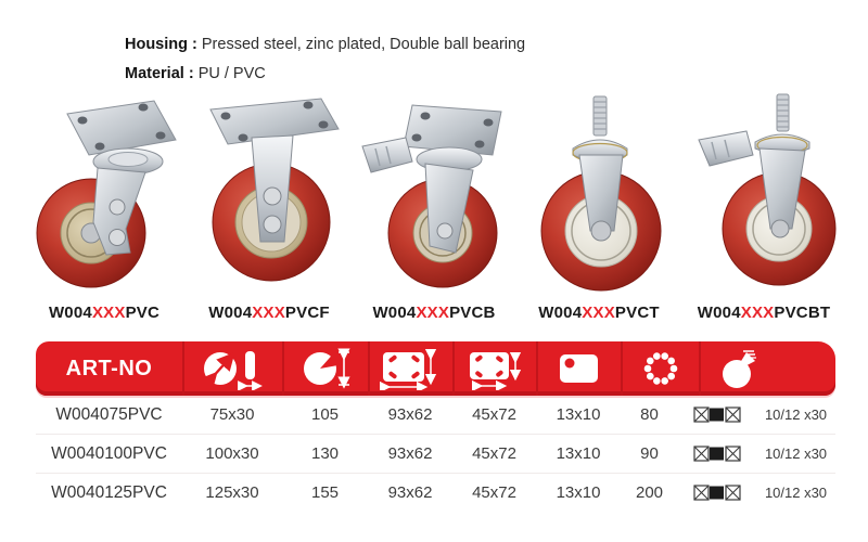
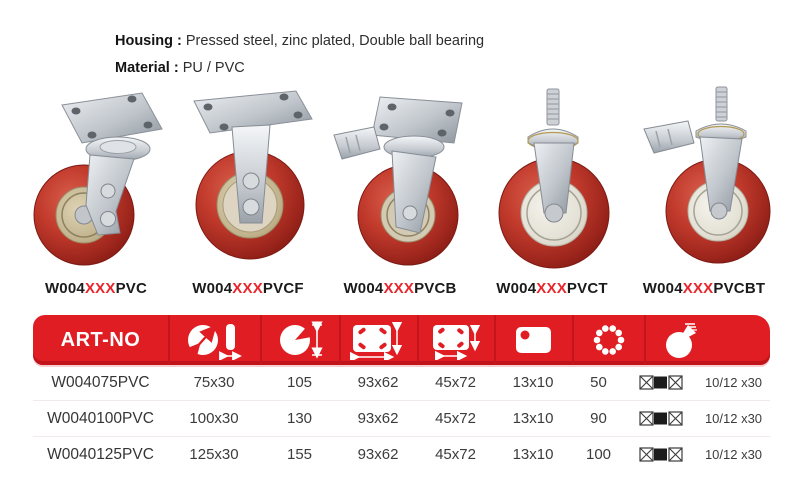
  Housing : Pressed steel, zinc plated, Double ball bearing
  Material : PU / PVC
  W004XXXPVC
  W004XXXPVCF
  W004XXXPVCB
  W004XXXPVCT
  W004XXXPVCBT
  ART-NO
  W004075PVC
  75x30
  105
  93x62
  45x72
  13x10
- 80
+ 50
  10/12 x30
  W0040100PVC
  100x30
  130
  93x62
  45x72
  13x10
  90
  10/12 x30
  W0040125PVC
  125x30
  155
  93x62
  45x72
  13x10
- 200
+ 100
  10/12 x30
